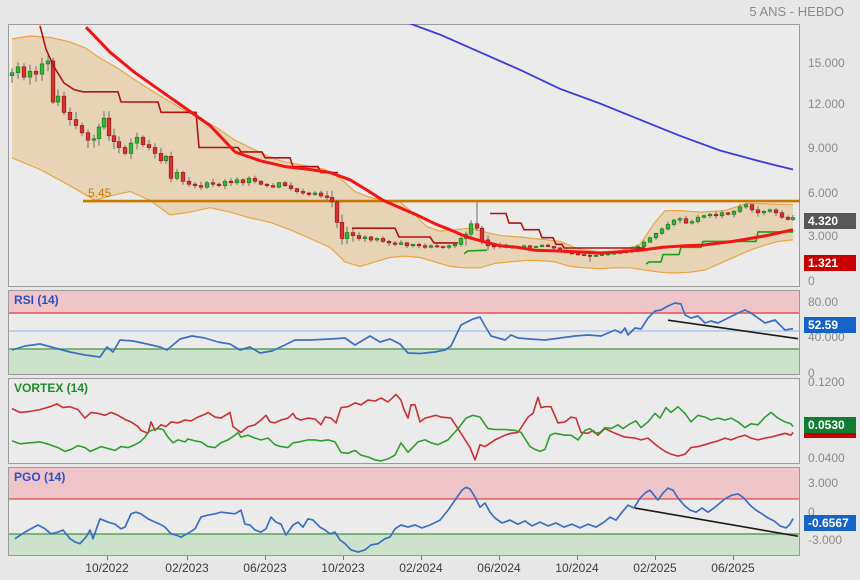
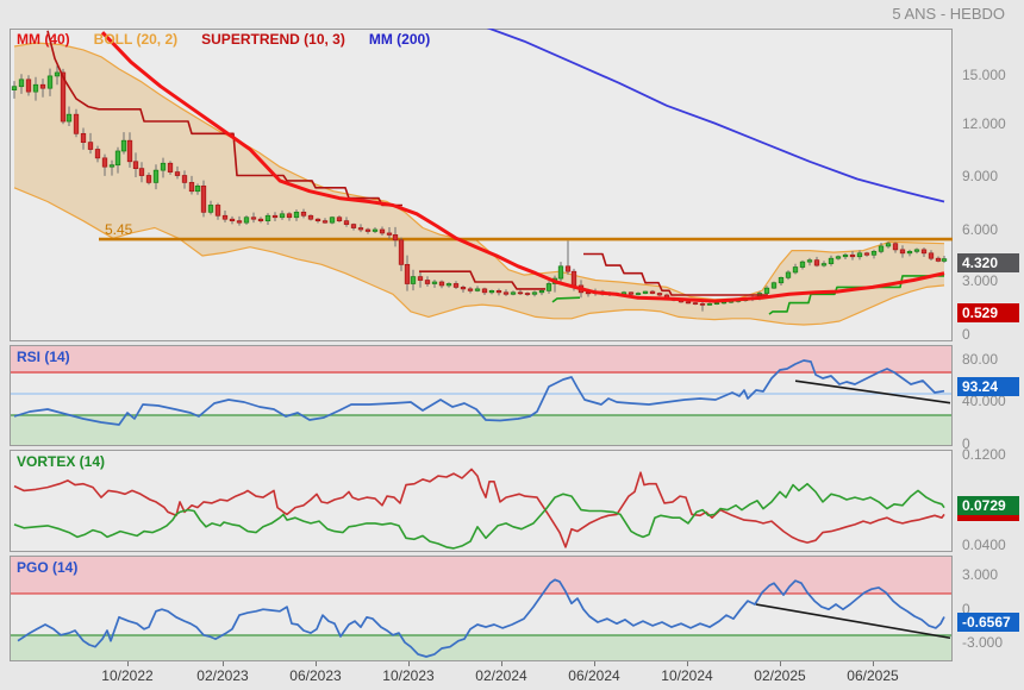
  5 ANS - HEBDO
  5.45
+ MM (40)
+ BOLL (20, 2)
+ SUPERTREND (10, 3)
+ MM (200)
  RSI (14)
  VORTEX (14)
  PGO (14)
  15.000
  12.000
  9.000
  6.000
  3.000
  0
  80.00
  40.000
  0
  0.1200
  0.0400
  3.000
  0
  -3.000
  4.320
- 1.321
+ 0.529
- 52.59
+ 93.24
- 0.0530
+ 0.0729
  -0.6567
  10/2022
  02/2023
  06/2023
  10/2023
  02/2024
  06/2024
  10/2024
  02/2025
  06/2025
